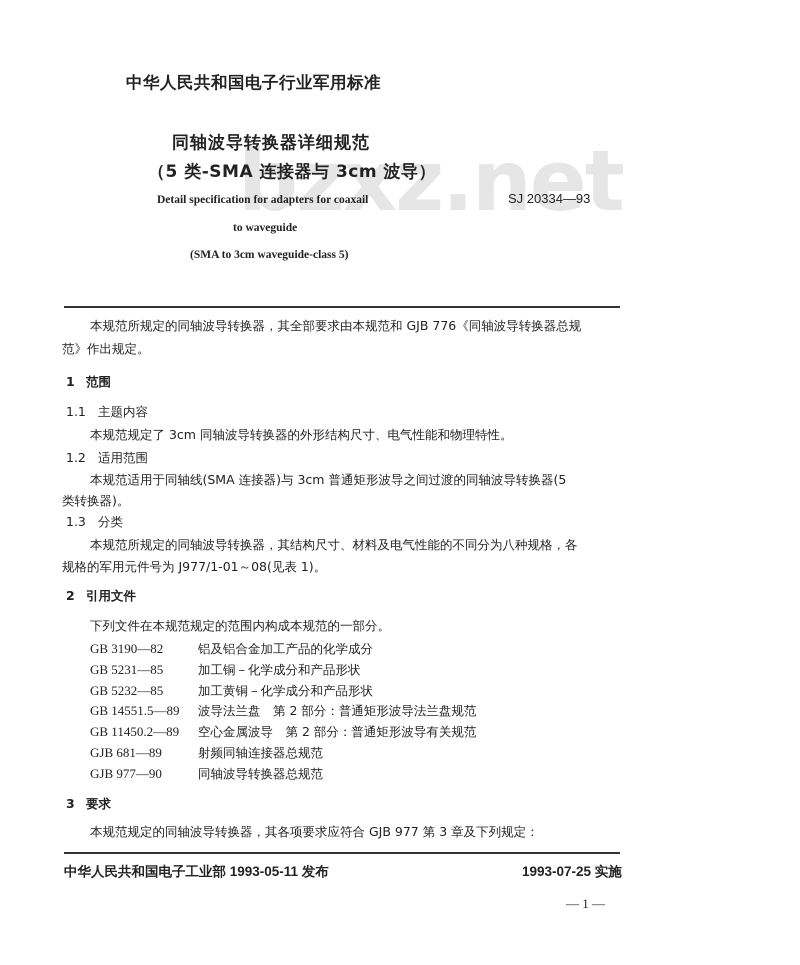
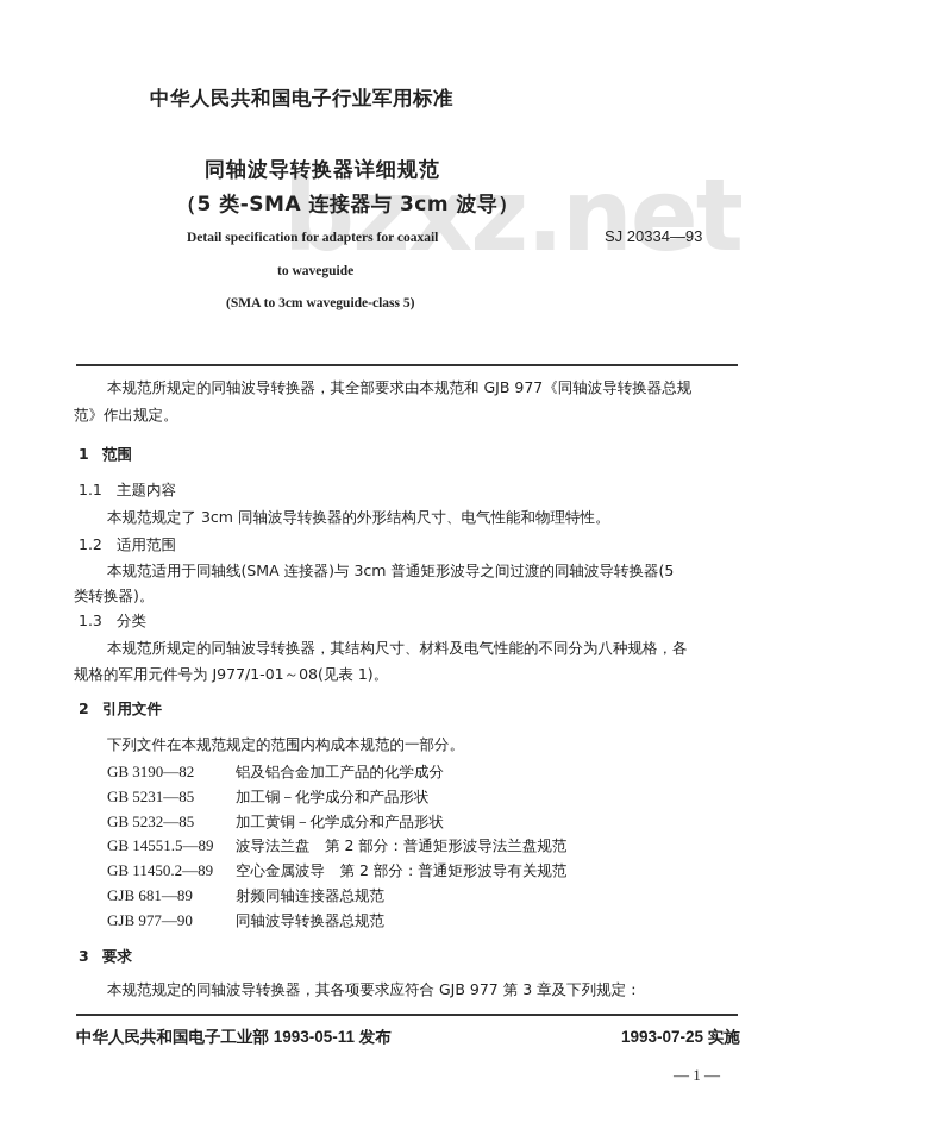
  bzxz.net
  中华人民共和国电子行业军用标准
  同轴波导转换器详细规范
  （5 类-SMA 连接器与 3cm 波导）
  Detail specification for adapters for coaxail
  to waveguide
  (SMA to 3cm waveguide-class 5)
  SJ 20334—93
- 本规范所规定的同轴波导转换器，其全部要求由本规范和 GJB 776《同轴波导转换器总规
+ 本规范所规定的同轴波导转换器，其全部要求由本规范和 GJB 977《同轴波导转换器总规
  范》作出规定。
  1
  范围
  1.1
  主题内容
  本规范规定了 3cm 同轴波导转换器的外形结构尺寸、电气性能和物理特性。
  1.2
  适用范围
  本规范适用于同轴线(SMA 连接器)与 3cm 普通矩形波导之间过渡的同轴波导转换器(5
  类转换器)。
  1.3
  分类
  本规范所规定的同轴波导转换器，其结构尺寸、材料及电气性能的不同分为八种规格，各
  规格的军用元件号为 J977/1-01～08(见表 1)。
  2
  引用文件
  下列文件在本规范规定的范围内构成本规范的一部分。
  GB 3190—82
  铝及铝合金加工产品的化学成分
  GB 5231—85
  加工铜－化学成分和产品形状
  GB 5232—85
  加工黄铜－化学成分和产品形状
  GB 14551.5—89
  波导法兰盘 第 2 部分：普通矩形波导法兰盘规范
  GB 11450.2—89
  空心金属波导 第 2 部分：普通矩形波导有关规范
  GJB 681—89
  射频同轴连接器总规范
  GJB 977—90
  同轴波导转换器总规范
  3
  要求
  本规范规定的同轴波导转换器，其各项要求应符合 GJB 977 第 3 章及下列规定：
  中华人民共和国电子工业部 1993-05-11 发布
  1993-07-25 实施
  — 1 —
